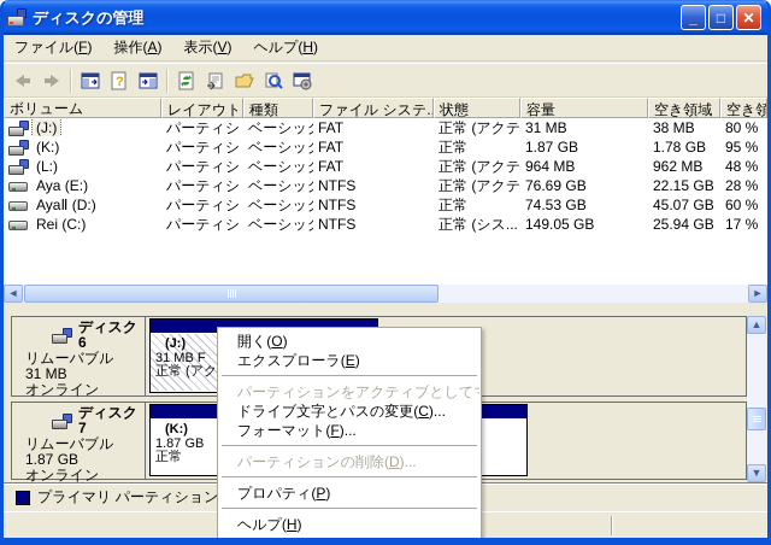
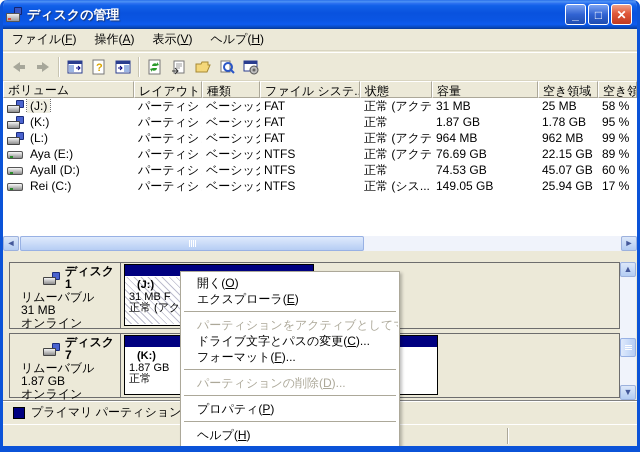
  ディスクの管理
  _
  □
  ✕
  ファイル(F)
  操作(A)
  表示(V)
  ヘルプ(H)
  ?
  ボリューム
  レイアウト
  種類
  ファイル システ..
  状態
  容量
  空き領域
  空き領
  (J:)
  パーティシ
  ベーシッ
  FAT
  31 MB
- 38 MB
+ 25 MB
- 80 %
+ 58 %
  (K:)
  パーティシ
  ベーシッ
  FAT
  正常
  1.87 GB
  1.78 GB
  95 %
  (L:)
  パーティシ
  ベーシッ
  FAT
  964 MB
  962 MB
- 48 %
+ 99 %
  Aya (E:)
  パーティシ
  ベーシッ
  NTFS
  76.69 GB
  22.15 GB
- 28 %
+ 89 %
  AyaⅡ (D:)
  パーティシ
  ベーシッ
  NTFS
  正常
  74.53 GB
  45.07 GB
  60 %
  Rei (C:)
  パーティシ
  ベーシッ
  NTFS
  正常 (シス...
  149.05 GB
  25.94 GB
  17 %
  ◄
  ►
- ディスク 6
+ ディスク 1
  リムーバブル
  31 MB
  オンライン
  (J:)
  31 MB F
  正常 (アク
  ディスク 7
  リムーバブル
  1.87 GB
  オンライン
  (K:)
  1.87 GB
  正常
  ▲
  ▼
  プライマリ パーティション
  開く(O)
  エクスプローラ(E)
  パーティションをアクティブとして
  ドライブ文字とパスの変更(C)...
  フォーマット(F)...
  パーティションの削除(D)...
  プロパティ(P)
  ヘルプ(H)
